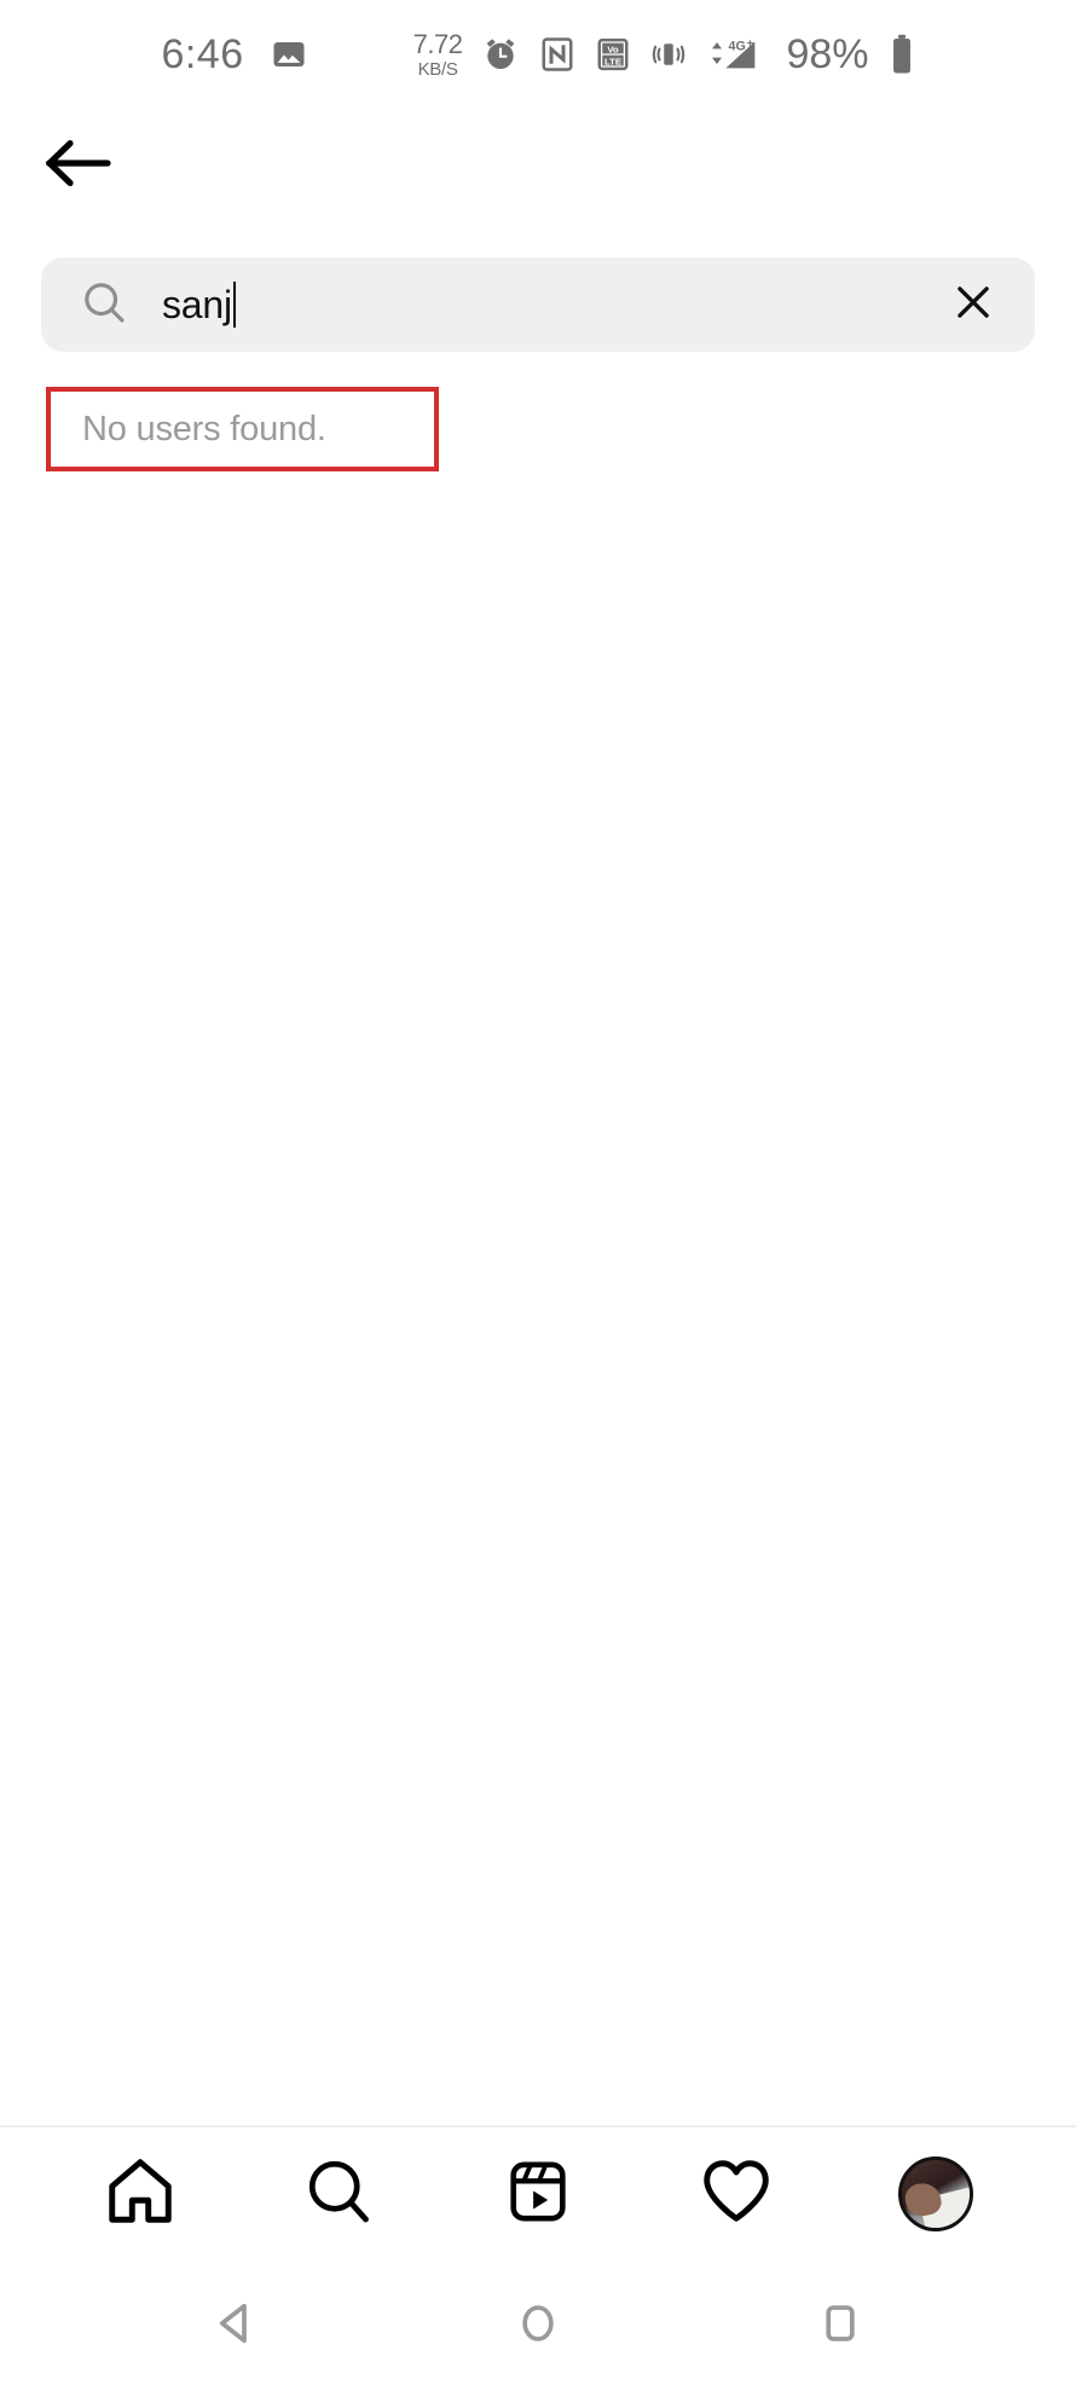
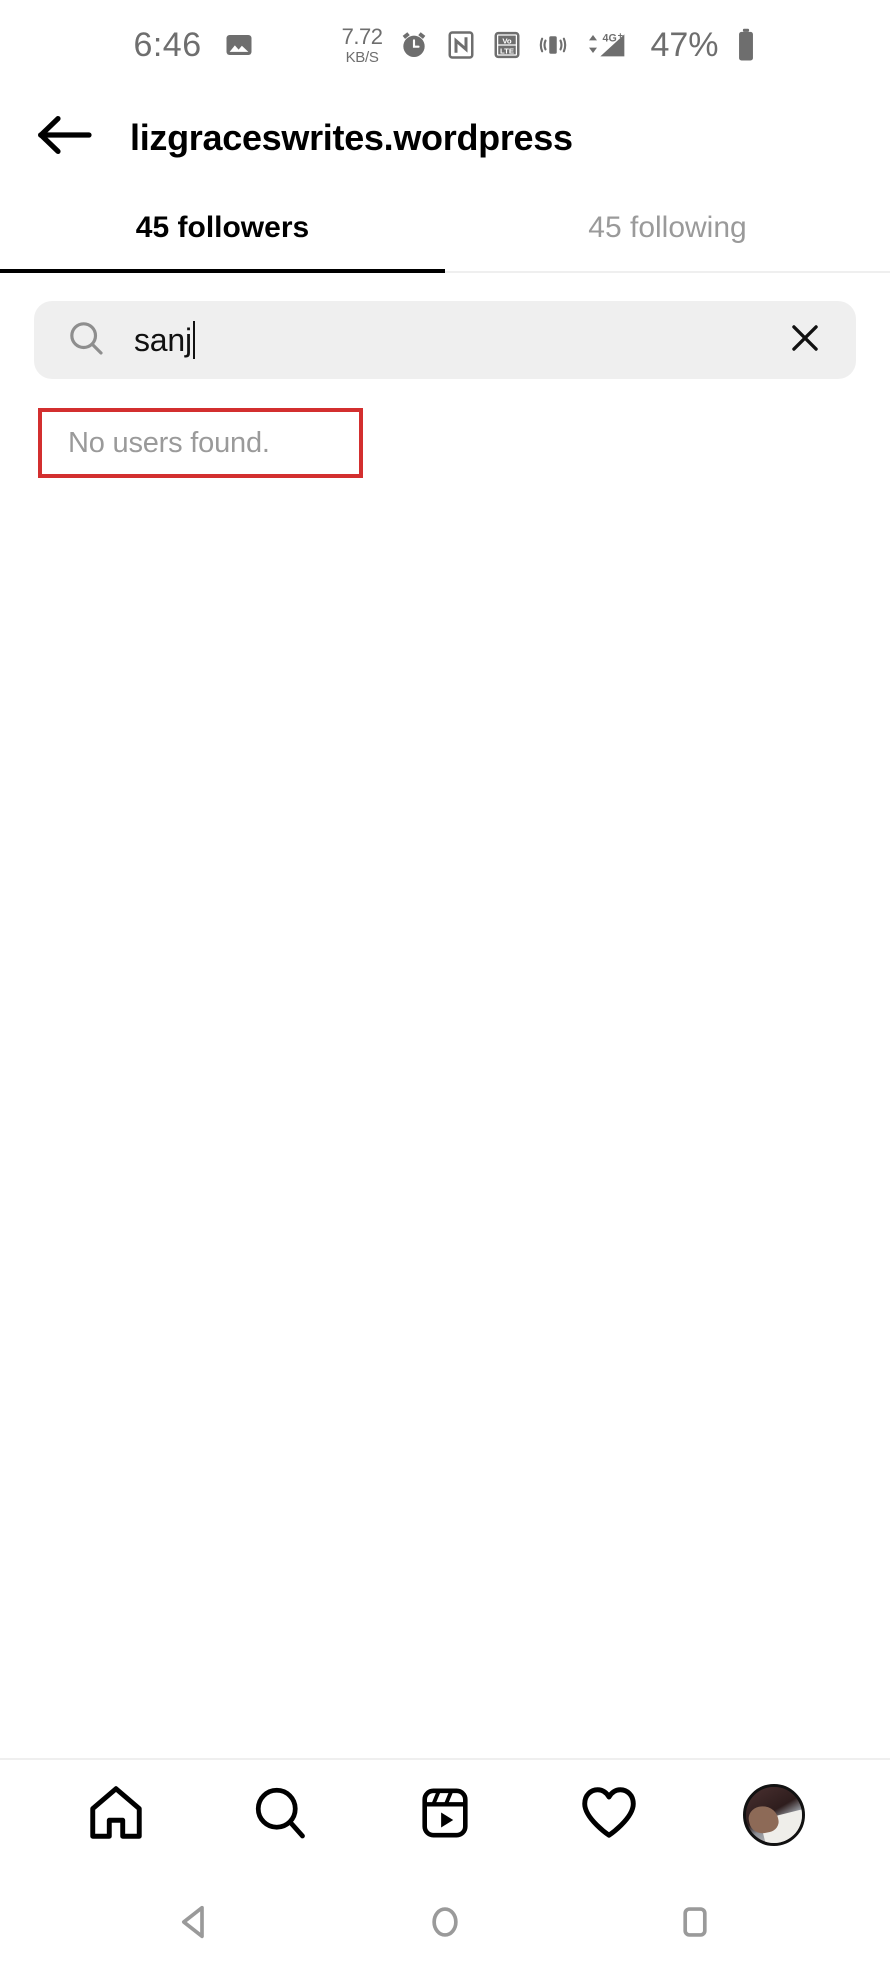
  6:46
  7.72
  KB/S
  Vo
  LTE
  4G
  +
- 98%
+ 47%
+ lizgraceswrites.wordpress
+ 45 followers
+ 45 following
  sanj
  No users found.
